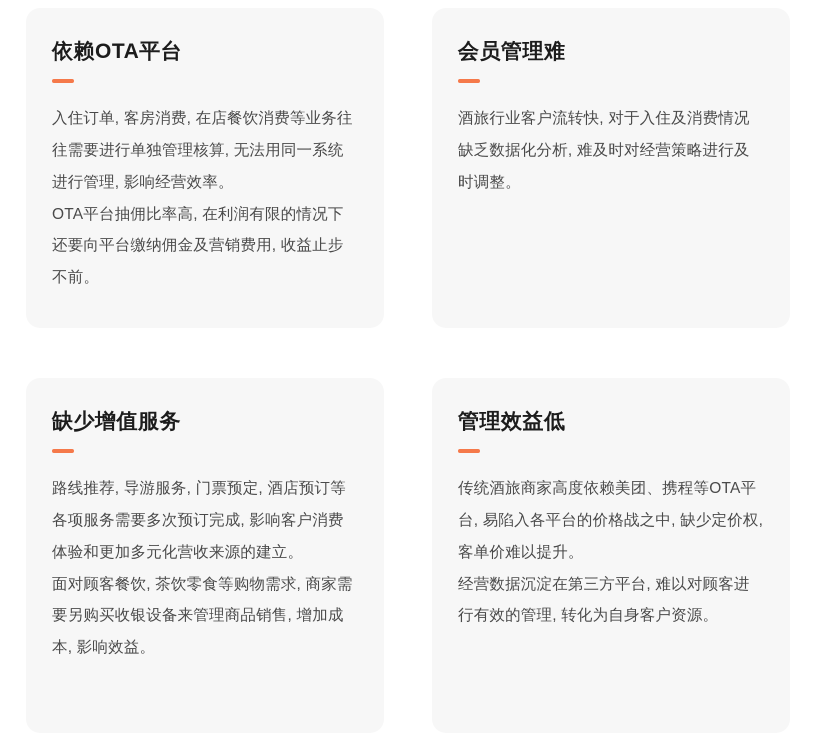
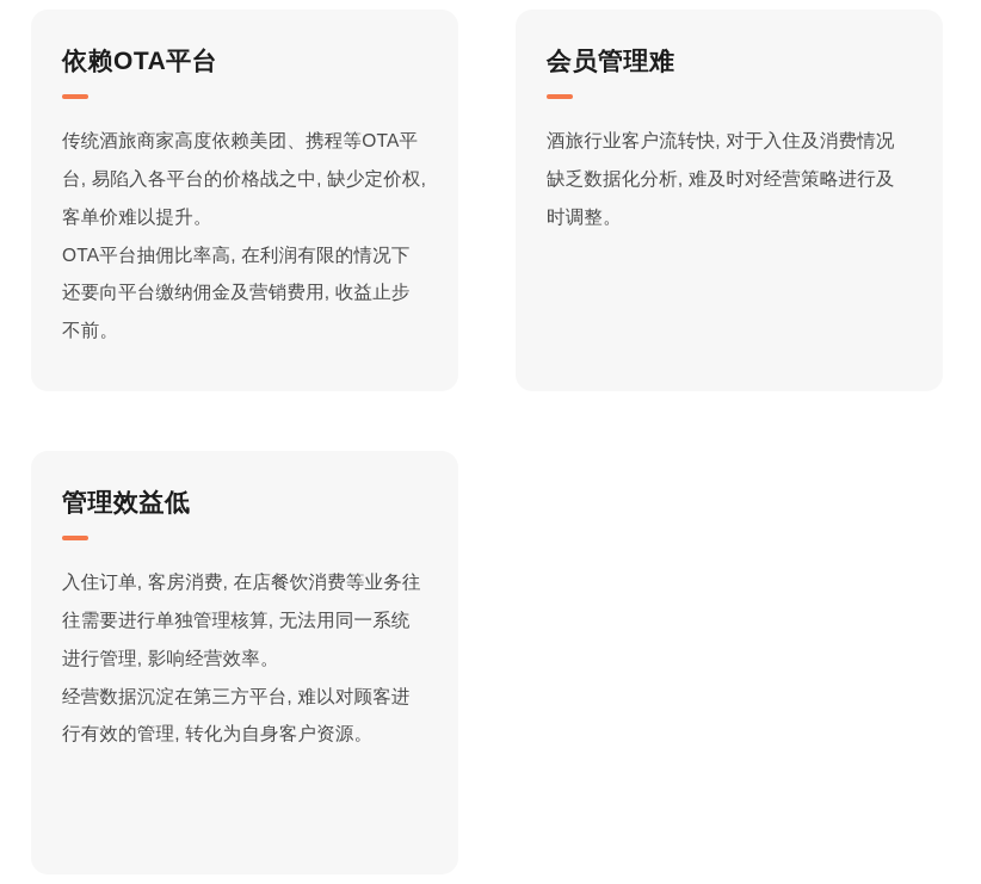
  依赖OTA平台
- 入住订单, 客房消费, 在店餐饮消费等业务往往需要进行单独管理核算, 无法用同一系统进行管理, 影响经营效率。
+ 传统酒旅商家高度依赖美团、携程等OTA平台, 易陷入各平台的价格战之中, 缺少定价权, 客单价难以提升。
  OTA平台抽佣比率高, 在利润有限的情况下还要向平台缴纳佣金及营销费用, 收益止步不前。
  会员管理难
  酒旅行业客户流转快, 对于入住及消费情况缺乏数据化分析, 难及时对经营策略进行及时调整。
- 缺少增值服务
- 路线推荐, 导游服务, 门票预定, 酒店预订等各项服务需要多次预订完成, 影响客户消费体验和更加多元化营收来源的建立。
- 面对顾客餐饮, 茶饮零食等购物需求, 商家需要另购买收银设备来管理商品销售, 增加成本, 影响效益。
  管理效益低
- 传统酒旅商家高度依赖美团、携程等OTA平台, 易陷入各平台的价格战之中, 缺少定价权, 客单价难以提升。
+ 入住订单, 客房消费, 在店餐饮消费等业务往往需要进行单独管理核算, 无法用同一系统进行管理, 影响经营效率。
  经营数据沉淀在第三方平台, 难以对顾客进行有效的管理, 转化为自身客户资源。
